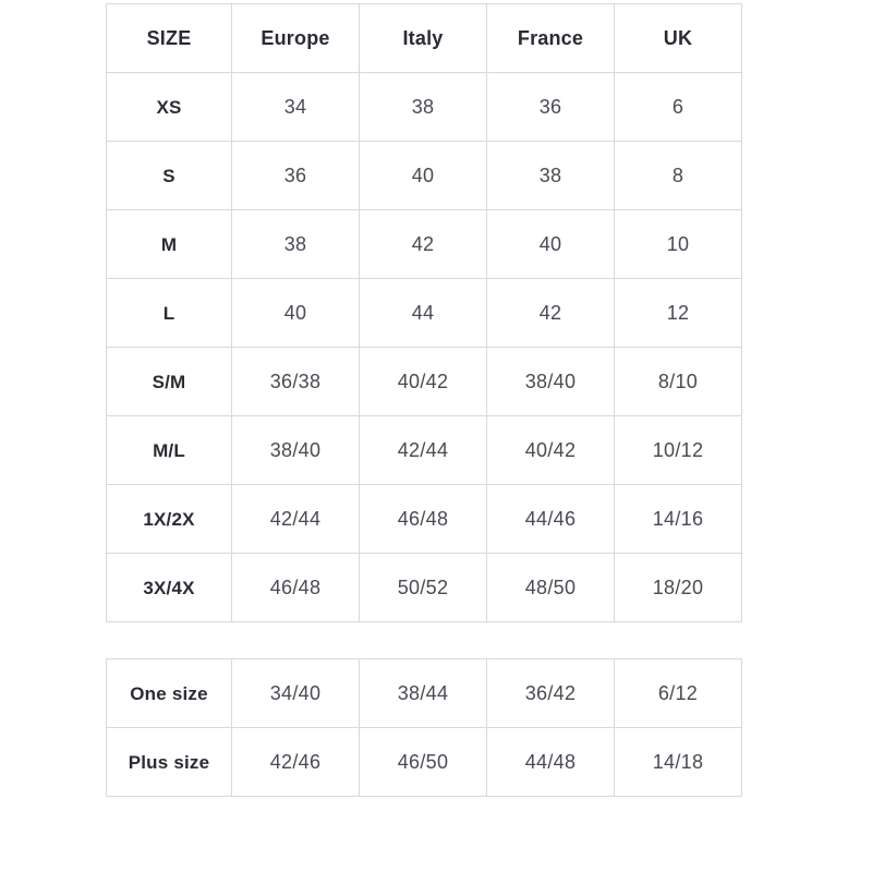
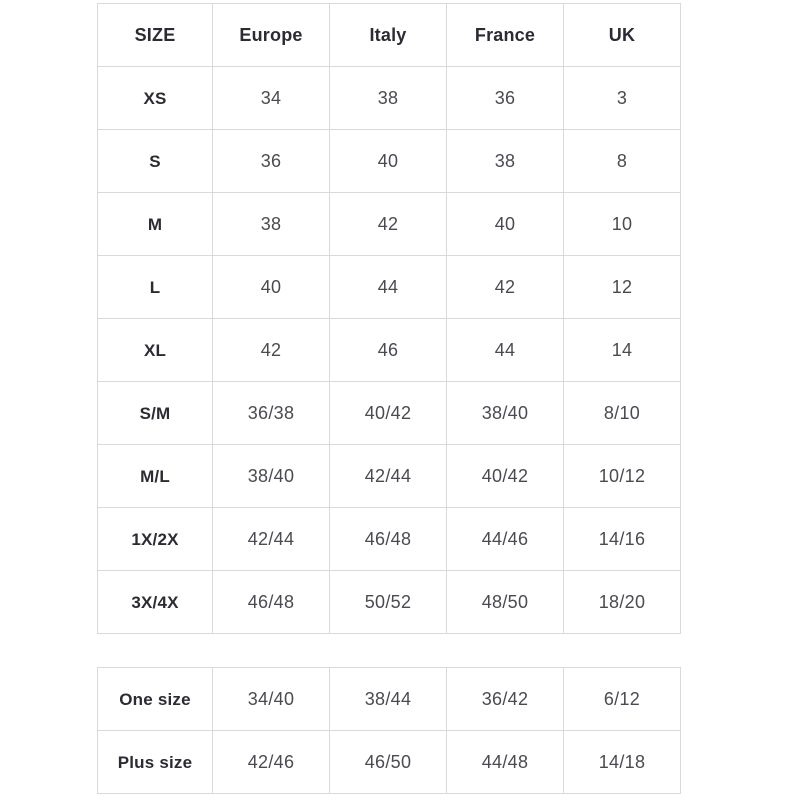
  SIZE	Europe	Italy	France	UK
- XS	34	38	36	6
+ XS	34	38	36	3
  S	36	40	38	8
  M	38	42	40	10
  L	40	44	42	12
+ XL	42	46	44	14
  S/M	36/38	40/42	38/40	8/10
  M/L	38/40	42/44	40/42	10/12
  1X/2X	42/44	46/48	44/46	14/16
  3X/4X	46/48	50/52	48/50	18/20
  One size	34/40	38/44	36/42	6/12
  Plus size	42/46	46/50	44/48	14/18
